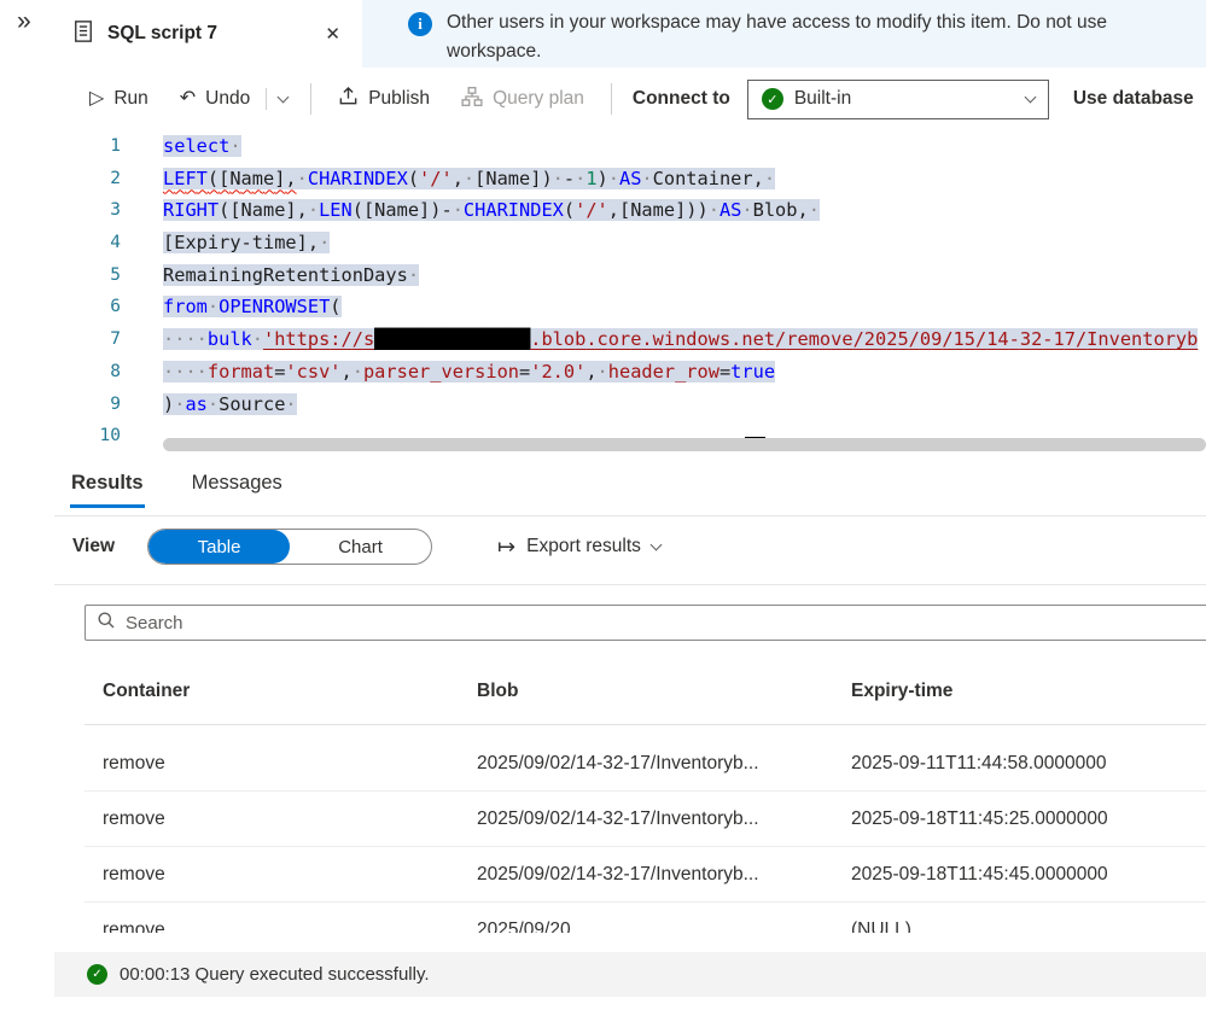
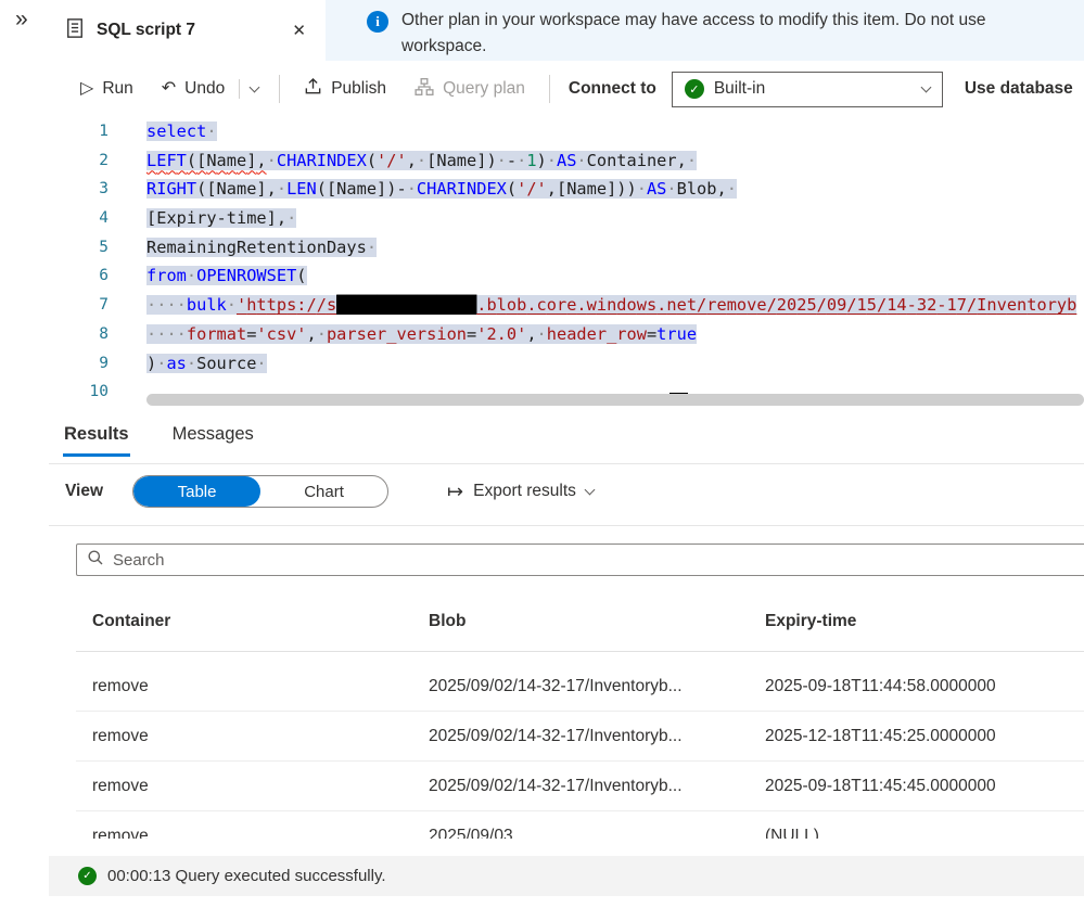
  »
  SQL script 7
  ✕
  i
- Other users in your workspace may have access to modify this item. Do not use
+ Other plan in your workspace may have access to modify this item. Do not use
  workspace.
  ▷
  Run
  ↶
  Undo
  Publish
  Query plan
  Connect to
  ✓
  Built-in
  Use database
  1
  select·
  2
  LEFT([Name],·CHARINDEX('/',·[Name])·-·1)·AS·Container,·
  3
  RIGHT([Name],·LEN([Name])-·CHARINDEX('/',[Name]))·AS·Blob,·
  4
  [Expiry-time],·
  5
  RemainingRetentionDays·
  6
  from·OPENROWSET(
  7
  ····bulk·'https://s██████████████.blob.core.windows.net/remove/2025/09/15/14-32-17/Inventoryb
  8
  ····format='csv',·parser_version='2.0',·header_row=true
  9
  )·as·Source·
  10
  Results
  Messages
  View
  Table
  Chart
  ↦
  Export results
  Search
  Container
  Blob
  Expiry-time
  remove
  2025/09/02/14-32-17/Inventoryb...
- 2025-09-11T11:44:58.0000000
+ 2025-09-18T11:44:58.0000000
  remove
  2025/09/02/14-32-17/Inventoryb...
- 2025-09-18T11:45:25.0000000
+ 2025-12-18T11:45:25.0000000
  remove
  2025/09/02/14-32-17/Inventoryb...
  2025-09-18T11:45:45.0000000
  remove
- 2025/09/20
+ 2025/09/03
  (NULL)
  ✓
  00:00:13 Query executed successfully.
